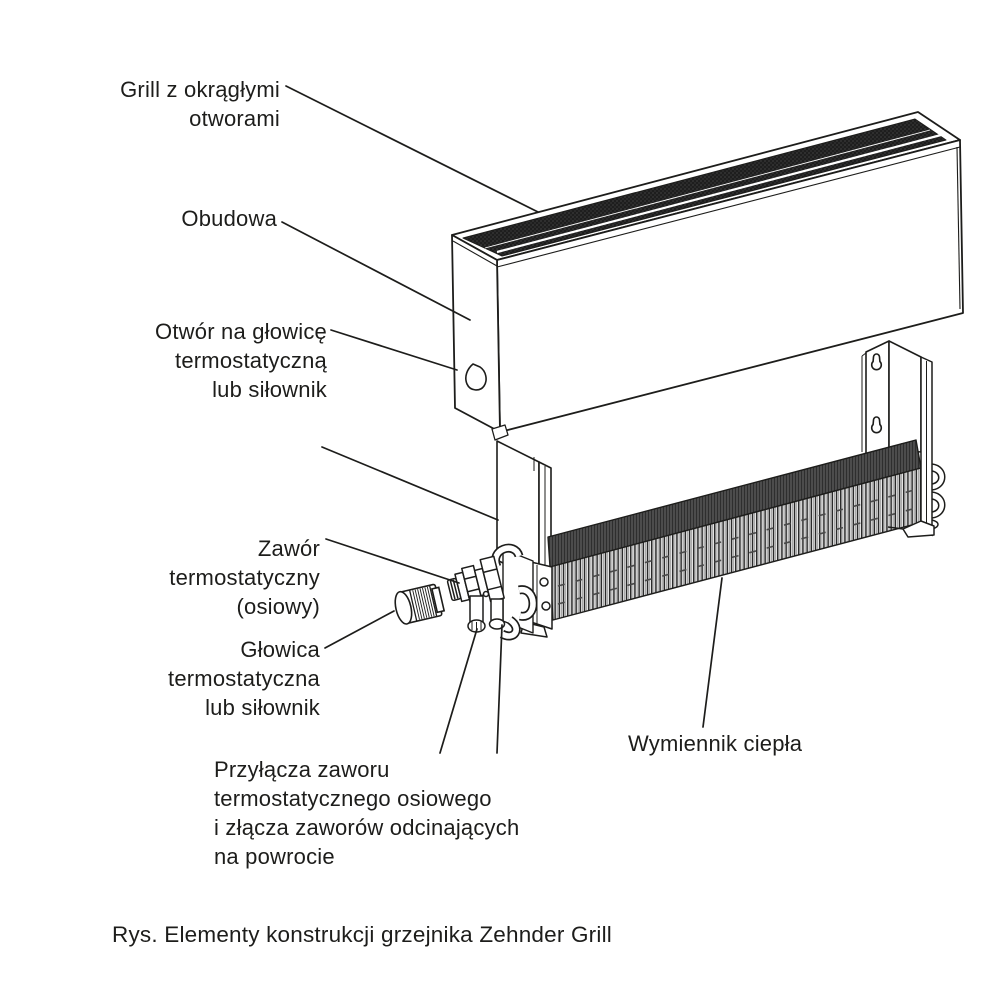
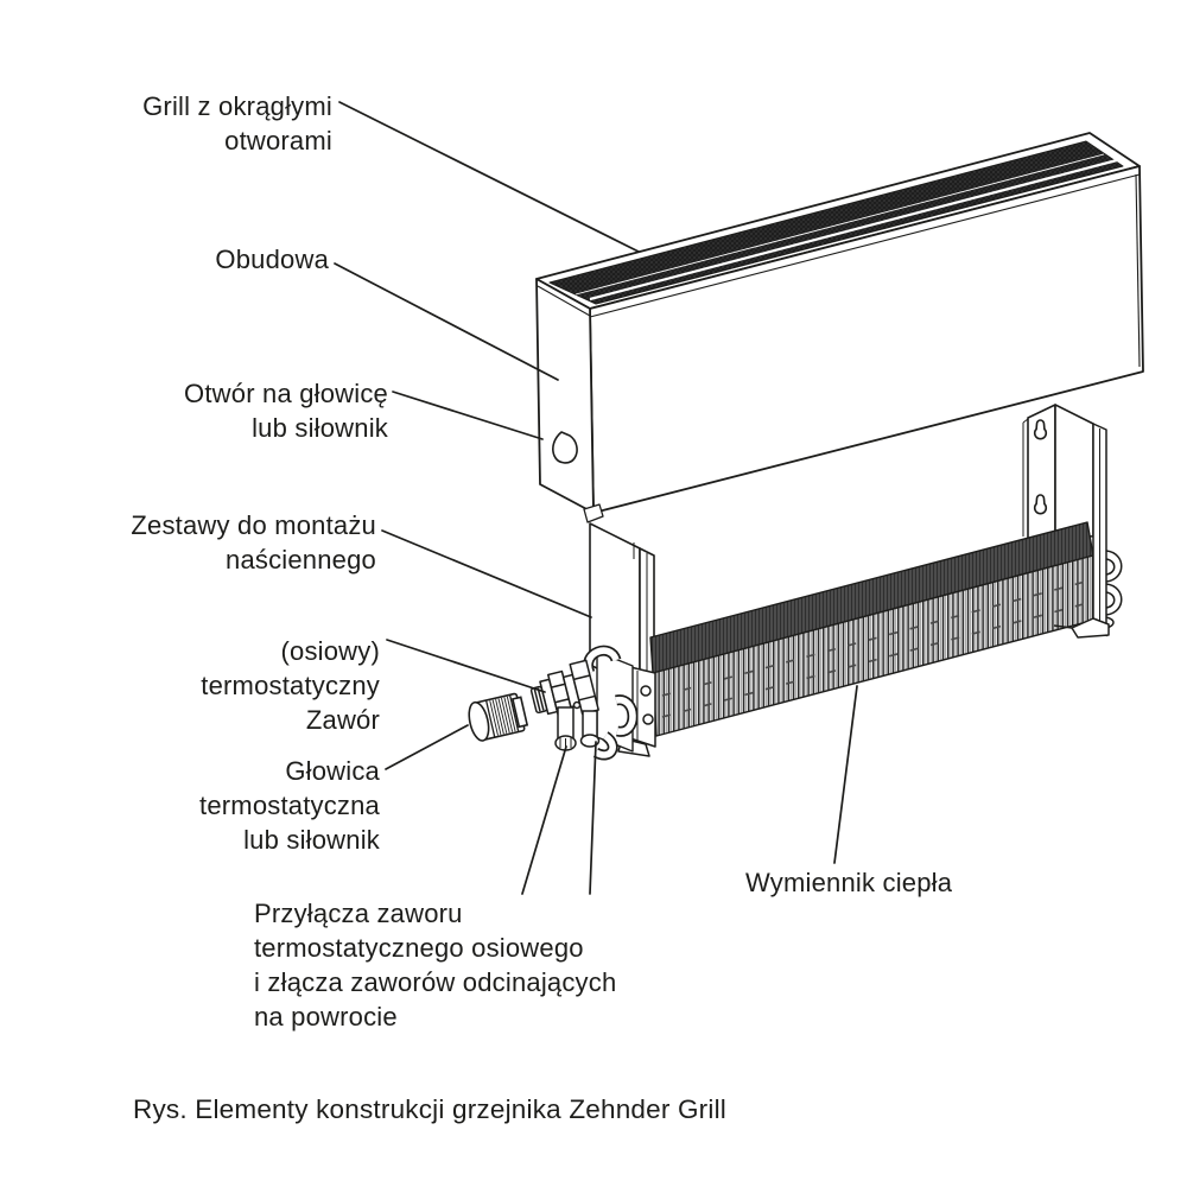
  Grill z okrągłymi
  otworami
  Obudowa
  Otwór na głowicę
- termostatyczną
  lub siłownik
+ Zestawy do montażu
+ naściennego
- Zawór
+ (osiowy)
  termostatyczny
- (osiowy)
+ Zawór
  Głowica
  termostatyczna
  lub siłownik
  Przyłącza zaworu
  termostatycznego osiowego
  i złącza zaworów odcinających
  na powrocie
  Wymiennik ciepła
  Rys. Elementy konstrukcji grzejnika Zehnder Grill
